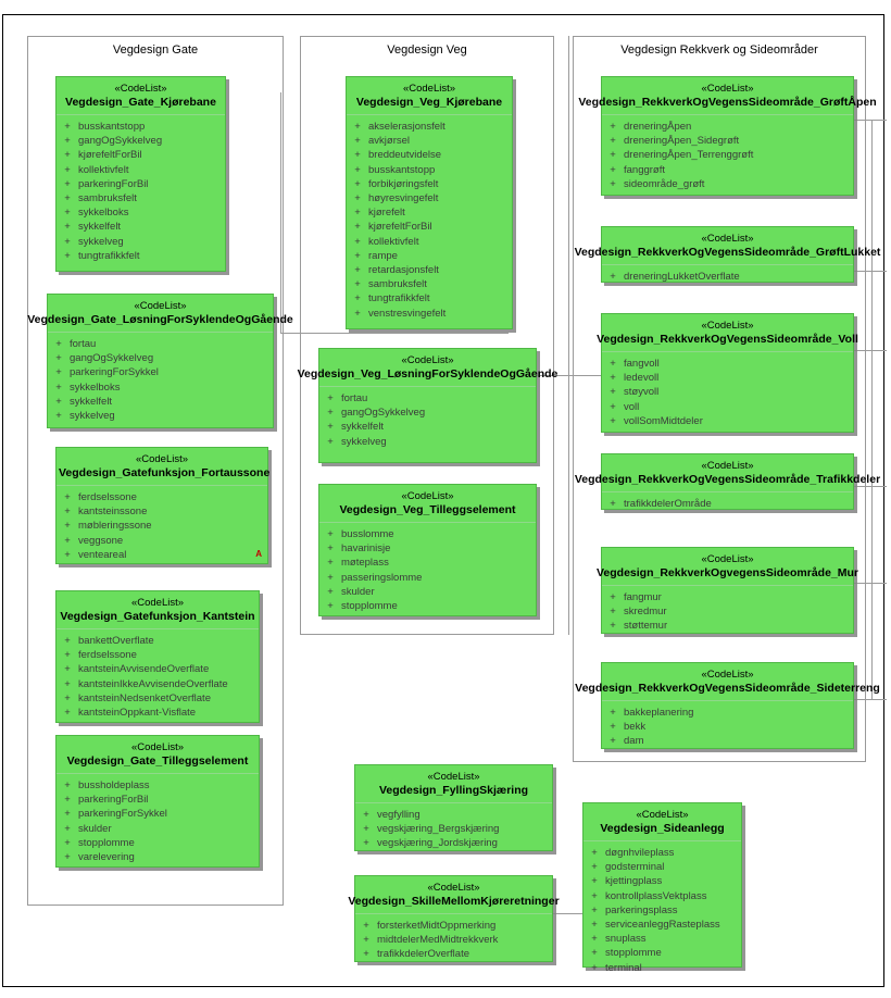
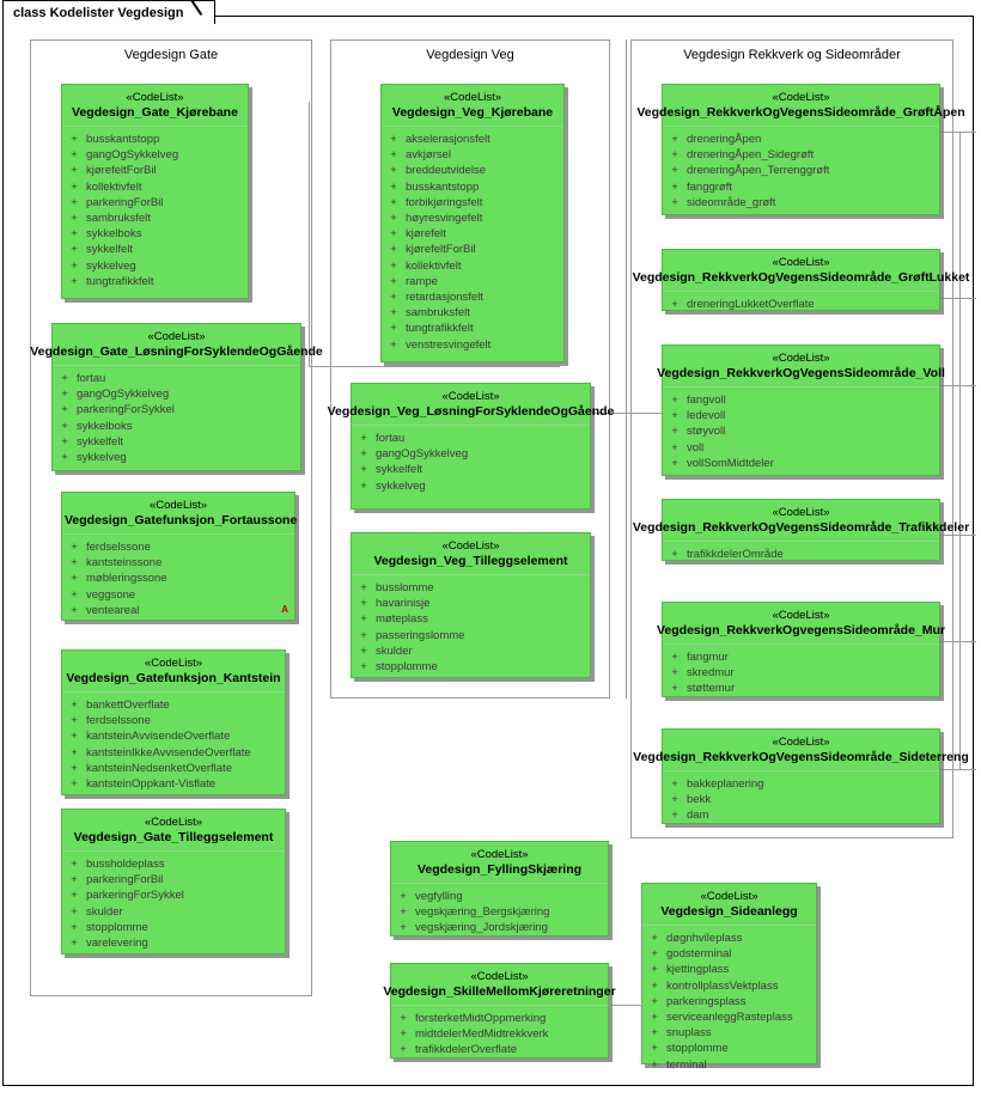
+ class Kodelister Vegdesign
  Vegdesign Gate
  Vegdesign Veg
  Vegdesign Rekkverk og Sideområder
  «CodeList»
  Vegdesign_Gate_Kjørebane
  +
  busskantstopp
  +
  gangOgSykkelveg
  +
  kjørefeltForBil
  +
  kollektivfelt
  +
  parkeringForBil
  +
  sambruksfelt
  +
  sykkelboks
  +
  sykkelfelt
  +
  sykkelveg
  +
  tungtrafikkfelt
  «CodeList»
  Vegdesign_Gate_LøsningForSyklendeOgGående
  +
  fortau
  +
  gangOgSykkelveg
  +
  parkeringForSykkel
  +
  sykkelboks
  +
  sykkelfelt
  +
  sykkelveg
  «CodeList»
  Vegdesign_Gatefunksjon_Fortaussone
  +
  ferdselssone
  +
  kantsteinssone
  +
  møbleringssone
  +
  veggsone
  +
  venteareal
  A
  «CodeList»
  Vegdesign_Gatefunksjon_Kantstein
  +
  bankettOverflate
  +
  ferdselssone
  +
  kantsteinAvvisendeOverflate
  +
  kantsteinIkkeAvvisendeOverflate
  +
  kantsteinNedsenketOverflate
  +
  kantsteinOppkant-Visflate
  «CodeList»
  Vegdesign_Gate_Tilleggselement
  +
  bussholdeplass
  +
  parkeringForBil
  +
  parkeringForSykkel
  +
  skulder
  +
  stopplomme
  +
  varelevering
  «CodeList»
  Vegdesign_Veg_Kjørebane
  +
  akselerasjonsfelt
  +
  avkjørsel
  +
  breddeutvidelse
  +
  busskantstopp
  +
  forbikjøringsfelt
  +
  høyresvingefelt
  +
  kjørefelt
  +
  kjørefeltForBil
  +
  kollektivfelt
  +
  rampe
  +
  retardasjonsfelt
  +
  sambruksfelt
  +
  tungtrafikkfelt
  +
  venstresvingefelt
  «CodeList»
  Vegdesign_Veg_LøsningForSyklendeOgGående
  +
  fortau
  +
  gangOgSykkelveg
  +
  sykkelfelt
  +
  sykkelveg
  «CodeList»
  Vegdesign_Veg_Tilleggselement
  +
  busslomme
  +
  havarinisje
  +
  møteplass
  +
  passeringslomme
  +
  skulder
  +
  stopplomme
  «CodeList»
  Vegdesign_RekkverkOgVegensSideområde_GrøftÅpen
  +
  dreneringÅpen
  +
  dreneringÅpen_Sidegrøft
  +
  dreneringÅpen_Terrenggrøft
  +
  fanggrøft
  +
  sideområde_grøft
  «CodeList»
  Vegdesign_RekkverkOgVegensSideområde_GrøftLukket
  +
  dreneringLukketOverflate
  «CodeList»
  Vegdesign_RekkverkOgVegensSideområde_Voll
  +
  fangvoll
  +
  ledevoll
  +
  støyvoll
  +
  voll
  +
  vollSomMidtdeler
  «CodeList»
  Vegdesign_RekkverkOgVegensSideområde_Trafikkdeler
  +
  trafikkdelerOmråde
  «CodeList»
  Vegdesign_RekkverkOgvegensSideområde_Mur
  +
  fangmur
  +
  skredmur
  +
  støttemur
  «CodeList»
  Vegdesign_RekkverkOgVegensSideområde_Sideterreng
  +
  bakkeplanering
  +
  bekk
  +
  dam
  «CodeList»
  Vegdesign_FyllingSkjæring
  +
  vegfylling
  +
  vegskjæring_Bergskjæring
  +
  vegskjæring_Jordskjæring
  «CodeList»
  Vegdesign_SkilleMellomKjøreretninger
  +
  forsterketMidtOppmerking
  +
  midtdelerMedMidtrekkverk
  +
  trafikkdelerOverflate
  «CodeList»
  Vegdesign_Sideanlegg
  +
  døgnhvileplass
  +
  godsterminal
  +
  kjettingplass
  +
  kontrollplassVektplass
  +
  parkeringsplass
  +
  serviceanleggRasteplass
  +
  snuplass
  +
  stopplomme
  +
  terminal
